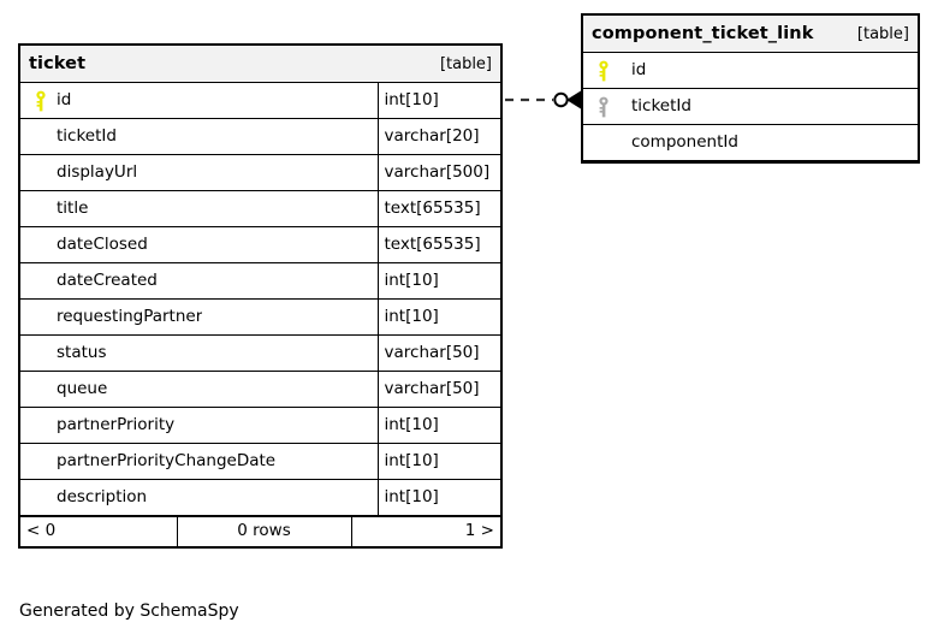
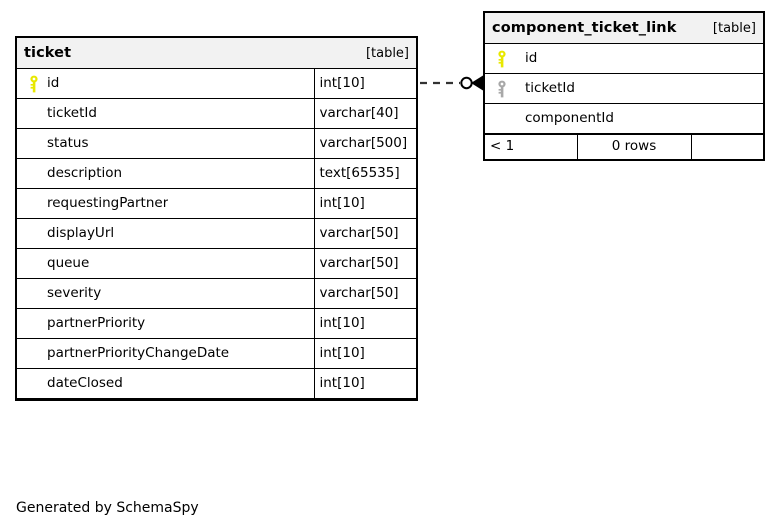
  ticket [table]
  id	int[10]
- ticketId	varchar[20]
+ ticketId	varchar[40]
- displayUrl	varchar[500]
+ status	varchar[500]
- title	text[65535]
- dateClosed	text[65535]
+ description	text[65535]
- dateCreated	int[10]
  requestingPartner	int[10]
- status	varchar[50]
+ displayUrl	varchar[50]
  queue	varchar[50]
+ severity	varchar[50]
  partnerPriority	int[10]
  partnerPriorityChangeDate	int[10]
- description	int[10]
+ dateClosed	int[10]
- < 0	0 rows	1 >
  component_ticket_link [table]
  id
  ticketId
  componentId
+ < 1	0 rows
  Generated by SchemaSpy
